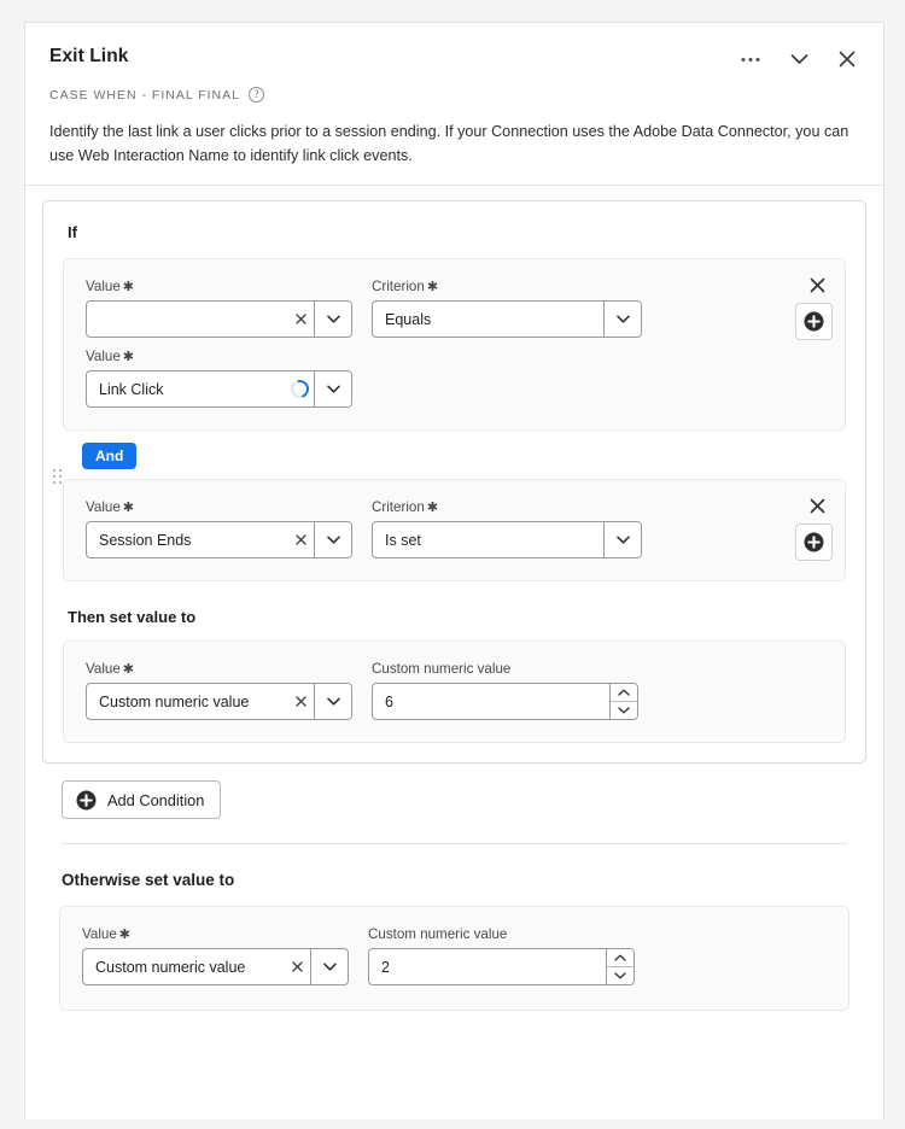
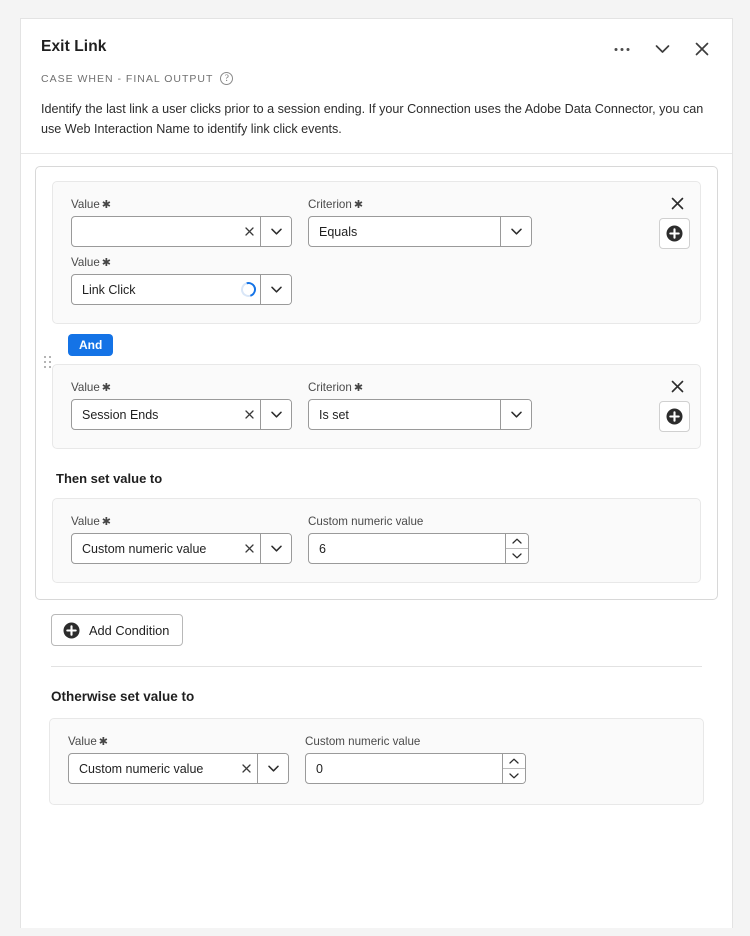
  Exit Link
- CASE WHEN - FINAL FINAL
+ CASE WHEN - FINAL OUTPUT
  ?
  Identify the last link a user clicks prior to a session ending. If your Connection uses the Adobe Data Connector, you can use Web Interaction Name to identify link click events.
- If
  Value ✱
  Value ✱
  Link Click
  Criterion ✱
  Equals
  And
  Value ✱
  Session Ends
  Criterion ✱
  Is set
  Then set value to
  Value ✱
  Custom numeric value
  Custom numeric value
  6
  Add Condition
  Otherwise set value to
  Value ✱
  Custom numeric value
  Custom numeric value
- 2
+ 0
